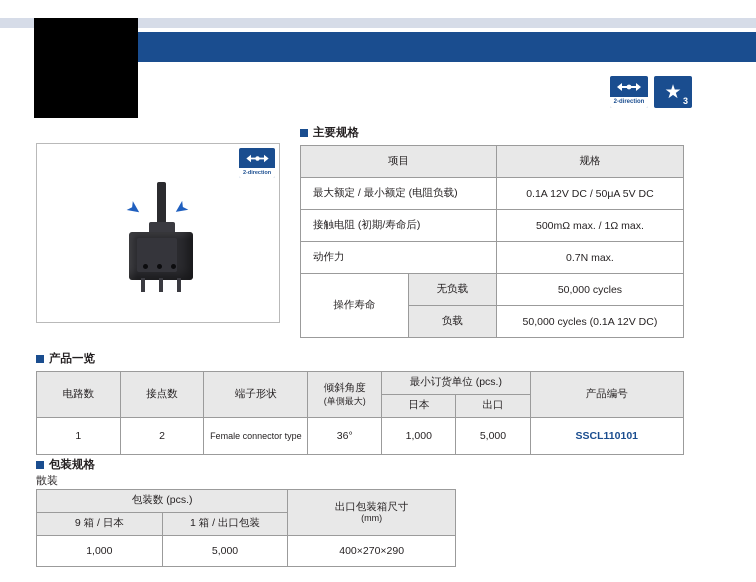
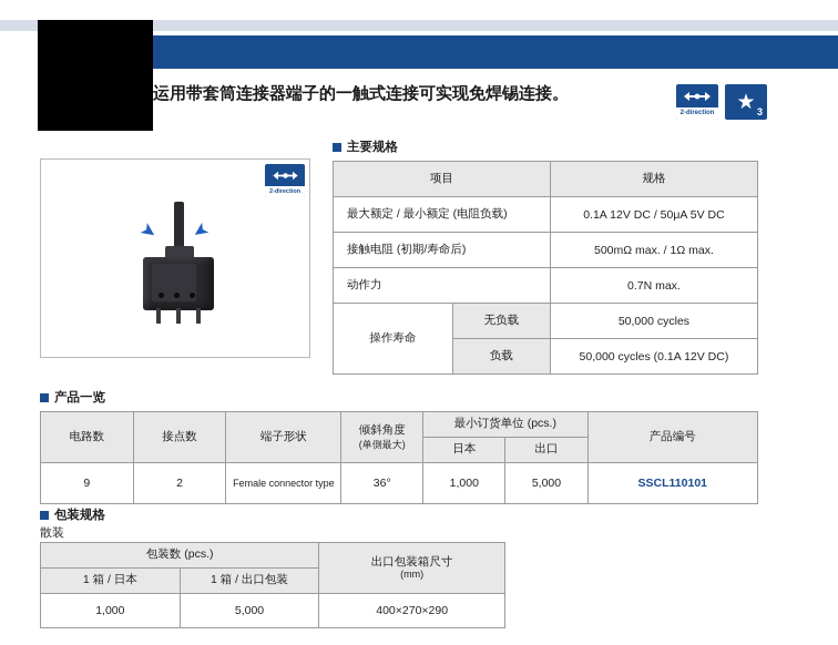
+ 运用带套筒连接器端子的一触式连接可实现免焊锡连接。
  ★
  3
  主要规格
  项目	规格
  最大额定 / 最小额定 (电阻负载)	0.1A 12V DC / 50μA 5V DC
  接触电阻 (初期/寿命后)	500mΩ max. / 1Ω max.
  动作力	0.7N max.
  操作寿命	无负载	50,000 cycles
  负载	50,000 cycles (0.1A 12V DC)
  产品一览
  电路数	接点数	端子形状	倾斜角度 (单側最大)	最小订货单位 (pcs.)	产品编号
  日本	出口
- 1	2	Female connector type	36°	1,000	5,000	SSCL110101
+ 9	2	Female connector type	36°	1,000	5,000	SSCL110101
  包装规格
  散装
  包装数 (pcs.)	出口包装箱尺寸 (mm)
- 9 箱 / 日本	1 箱 / 出口包装
+ 1 箱 / 日本	1 箱 / 出口包装
  1,000	5,000	400×270×290
